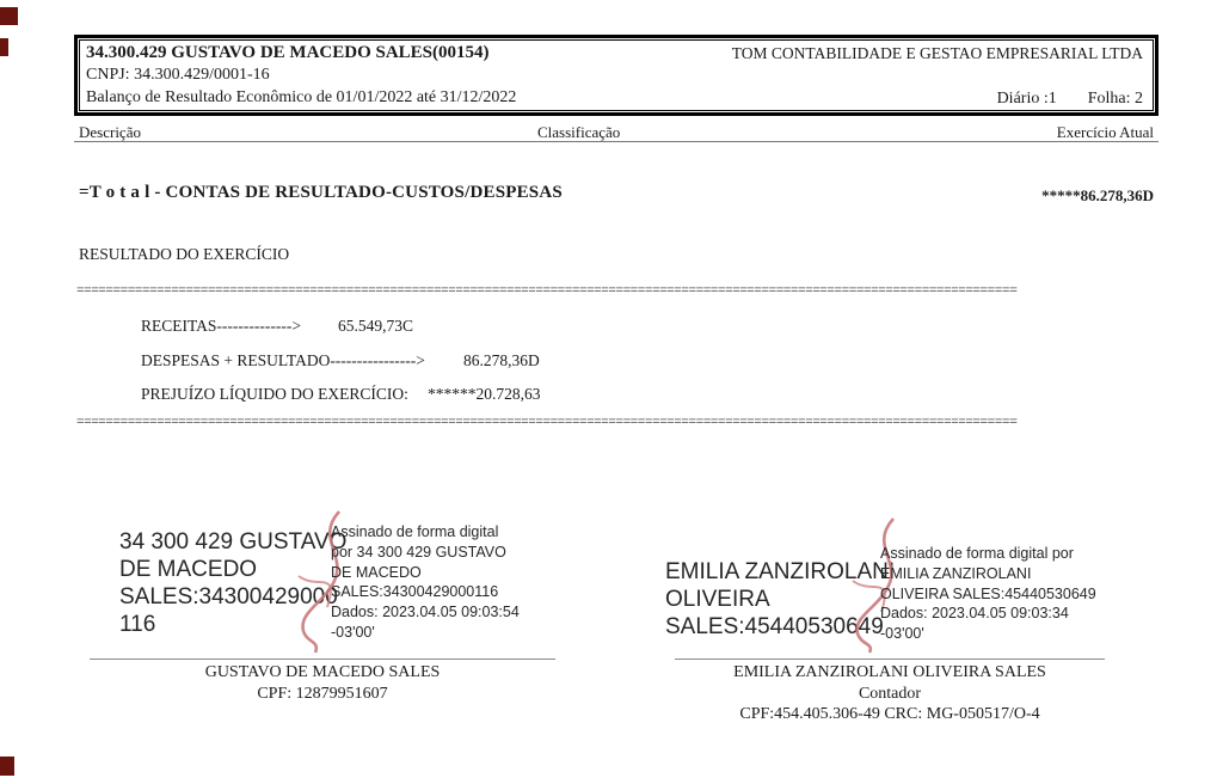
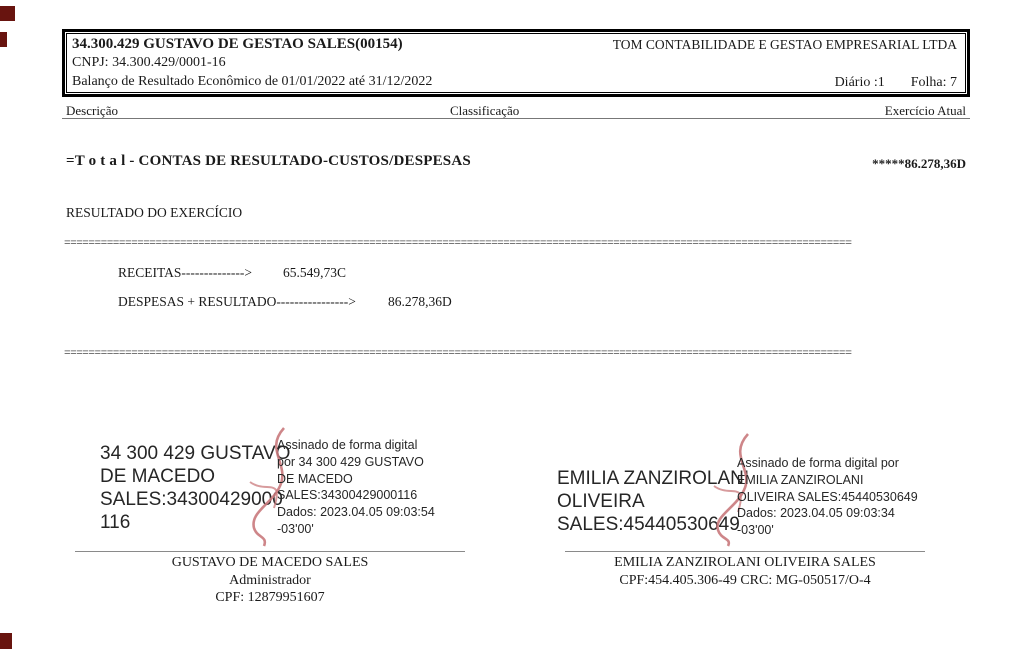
- 34.300.429 GUSTAVO DE MACEDO SALES(00154)
+ 34.300.429 GUSTAVO DE GESTAO SALES(00154)
  CNPJ: 34.300.429/0001-16
  Balanço de Resultado Econômico de 01/01/2022 até 31/12/2022
  TOM CONTABILIDADE E GESTAO EMPRESARIAL LTDA
- Diário :1 Folha: 2
+ Diário :1 Folha: 7
  Descrição
  Classificação
  Exercício Atual
  =T o t a l - CONTAS DE RESULTADO-CUSTOS/DESPESAS
  *****86.278,36D
  RESULTADO DO EXERCÍCIO
  =================================================================================================================================
  RECEITAS-------------->
  65.549,73C
  DESPESAS + RESULTADO---------------->
  86.278,36D
- PREJUÍZO LÍQUIDO DO EXERCÍCIO:
- ******20.728,63
  =================================================================================================================================
  34 300 429 GUSTAVO
  DE MACEDO
  SALES:34300429000
  116
  Assinado de forma digital
  por 34 300 429 GUSTAVO
  DE MACEDO
  SALES:34300429000116
  Dados: 2023.04.05 09:03:54
  -03'00'
  GUSTAVO DE MACEDO SALES
+ Administrador
  CPF: 12879951607
  EMILIA ZANZIROLAN
  OLIVEIRA
  SALES:45440530649
  Assinado de forma digital por
  EMILIA ZANZIROLANI
  OLIVEIRA SALES:45440530649
  Dados: 2023.04.05 09:03:34
  -03'00'
  EMILIA ZANZIROLANI OLIVEIRA SALES
- Contador
  CPF:454.405.306-49 CRC: MG-050517/O-4
